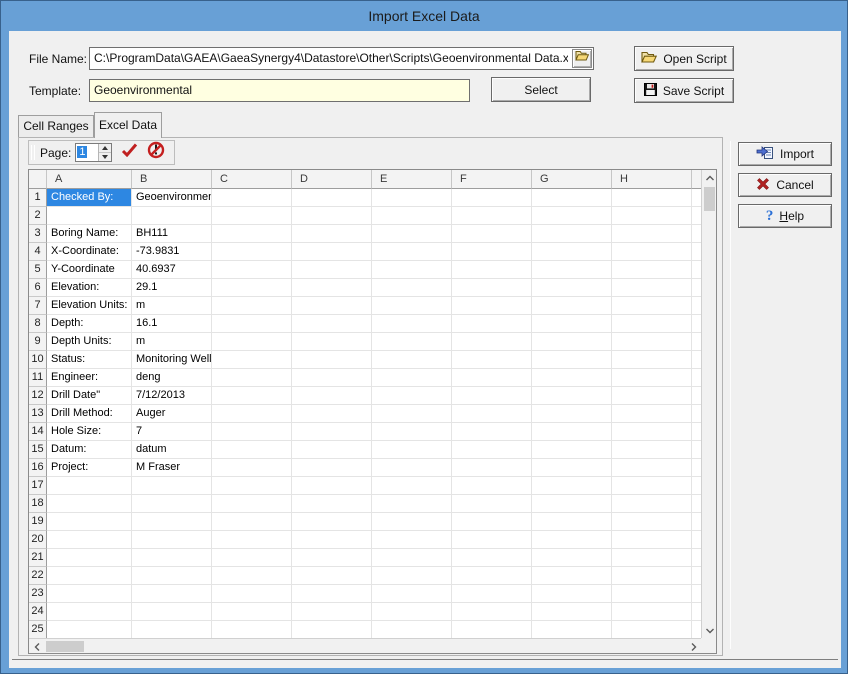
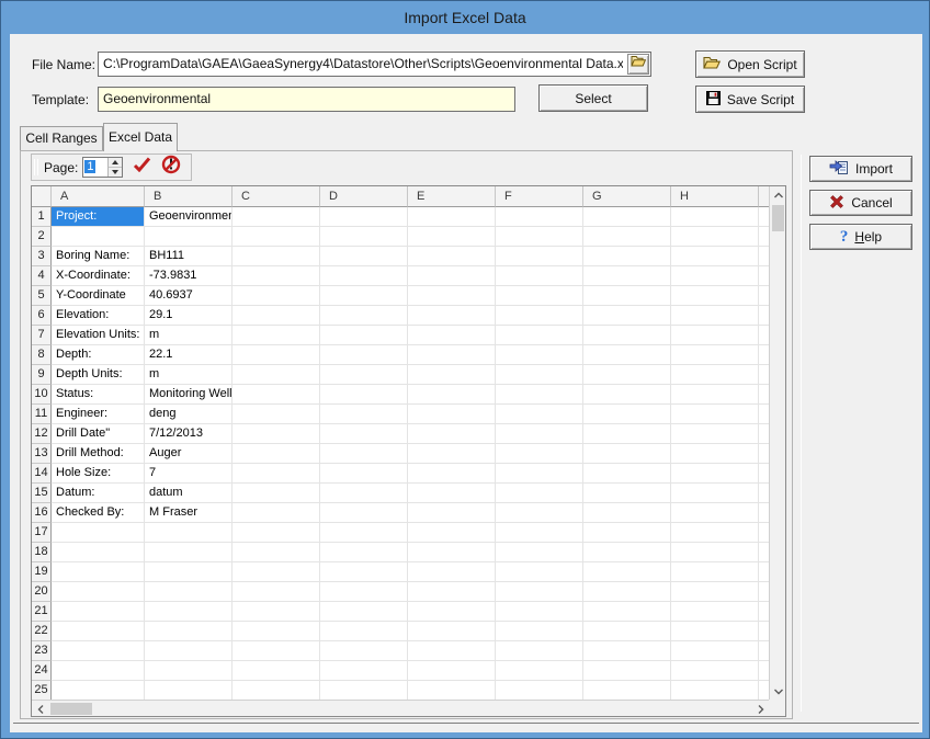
  Import Excel Data
  File Name:
  C:\ProgramData\GAEA\GaeaSynergy4\Datastore\Other\Scripts\Geoenvironmental Data.x
  Open Script
  Template:
  Geoenvironmental
  Select
  Save Script
  Cell Ranges
  Excel Data
  Page:
  1
  A
  B
  C
  D
  E
  F
  G
  H
  1
- Checked By:
+ Project:
  Geoenvironme
  2
  3
  Boring Name:
  BH111
  4
  X-Coordinate:
  -73.9831
  5
  Y-Coordinate
  40.6937
  6
  Elevation:
  29.1
  7
  Elevation Units:
  m
  8
  Depth:
- 16.1
+ 22.1
  9
  Depth Units:
  m
  10
  Status:
  Monitoring Well
  11
  Engineer:
  deng
  12
  Drill Date"
  7/12/2013
  13
  Drill Method:
  Auger
  14
  Hole Size:
  7
  15
  Datum:
  datum
  16
- Project:
+ Checked By:
  M Fraser
  17
  18
  19
  20
  21
  22
  23
  24
  25
  Import
  Cancel
  ?
  Help
